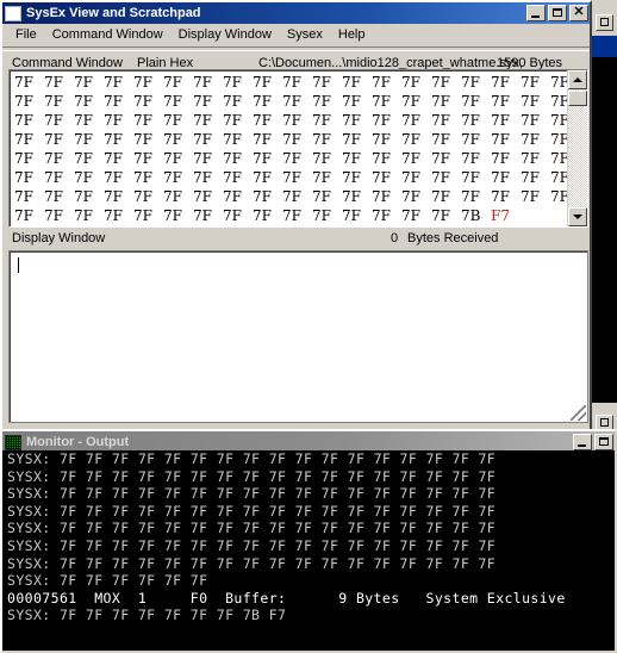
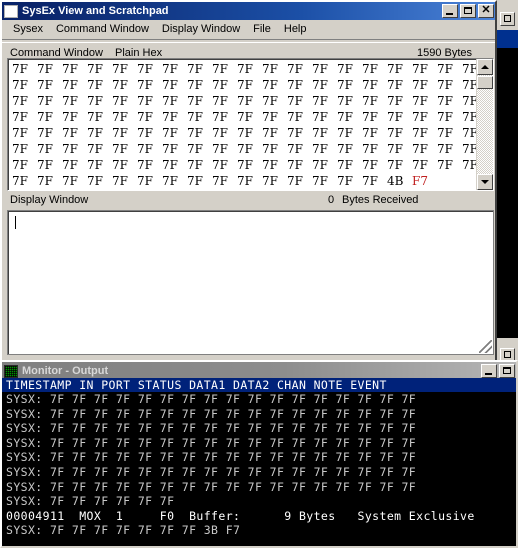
  SysEx View and Scratchpad
  ✕
- File
+ Sysex
  Command Window
  Display Window
- Sysex
+ File
  Help
  Command Window
  Plain Hex
- C:\Documen...\midio128_crapet_whatme.syx,
  1590 Bytes
  7F 7F 7F 7F 7F 7F 7F 7F 7F 7F 7F 7F 7F 7F 7F 7F 7F 7F 7F
  7F 7F 7F 7F 7F 7F 7F 7F 7F 7F 7F 7F 7F 7F 7F 7F 7F 7F 7F
  7F 7F 7F 7F 7F 7F 7F 7F 7F 7F 7F 7F 7F 7F 7F 7F 7F 7F 7F
  7F 7F 7F 7F 7F 7F 7F 7F 7F 7F 7F 7F 7F 7F 7F 7F 7F 7F 7F
  7F 7F 7F 7F 7F 7F 7F 7F 7F 7F 7F 7F 7F 7F 7F 7F 7F 7F 7F
  7F 7F 7F 7F 7F 7F 7F 7F 7F 7F 7F 7F 7F 7F 7F 7F 7F 7F 7F
  7F 7F 7F 7F 7F 7F 7F 7F 7F 7F 7F 7F 7F 7F 7F 7F 7F 7F 7F
- 7F 7F 7F 7F 7F 7F 7F 7F 7F 7F 7F 7F 7F 7F 7F 7B F7
+ 7F 7F 7F 7F 7F 7F 7F 7F 7F 7F 7F 7F 7F 7F 7F 4B F7
  Display Window
  0
  Bytes Received
  Monitor - Output
+ TIMESTAMP IN PORT STATUS DATA1 DATA2 CHAN NOTE EVENT
  SYSX: 7F 7F 7F 7F 7F 7F 7F 7F 7F 7F 7F 7F 7F 7F 7F 7F 7F
  SYSX: 7F 7F 7F 7F 7F 7F 7F 7F 7F 7F 7F 7F 7F 7F 7F 7F 7F
  SYSX: 7F 7F 7F 7F 7F 7F 7F 7F 7F 7F 7F 7F 7F 7F 7F 7F 7F
  SYSX: 7F 7F 7F 7F 7F 7F 7F 7F 7F 7F 7F 7F 7F 7F 7F 7F 7F
  SYSX: 7F 7F 7F 7F 7F 7F 7F 7F 7F 7F 7F 7F 7F 7F 7F 7F 7F
  SYSX: 7F 7F 7F 7F 7F 7F 7F 7F 7F 7F 7F 7F 7F 7F 7F 7F 7F
  SYSX: 7F 7F 7F 7F 7F 7F 7F 7F 7F 7F 7F 7F 7F 7F 7F 7F 7F
  SYSX: 7F 7F 7F 7F 7F 7F
- 00007561 MOX 1 F0 Buffer: 9 Bytes System Exclusive
+ 00004911 MOX 1 F0 Buffer: 9 Bytes System Exclusive
- SYSX: 7F 7F 7F 7F 7F 7F 7F 7B F7
+ SYSX: 7F 7F 7F 7F 7F 7F 7F 3B F7
